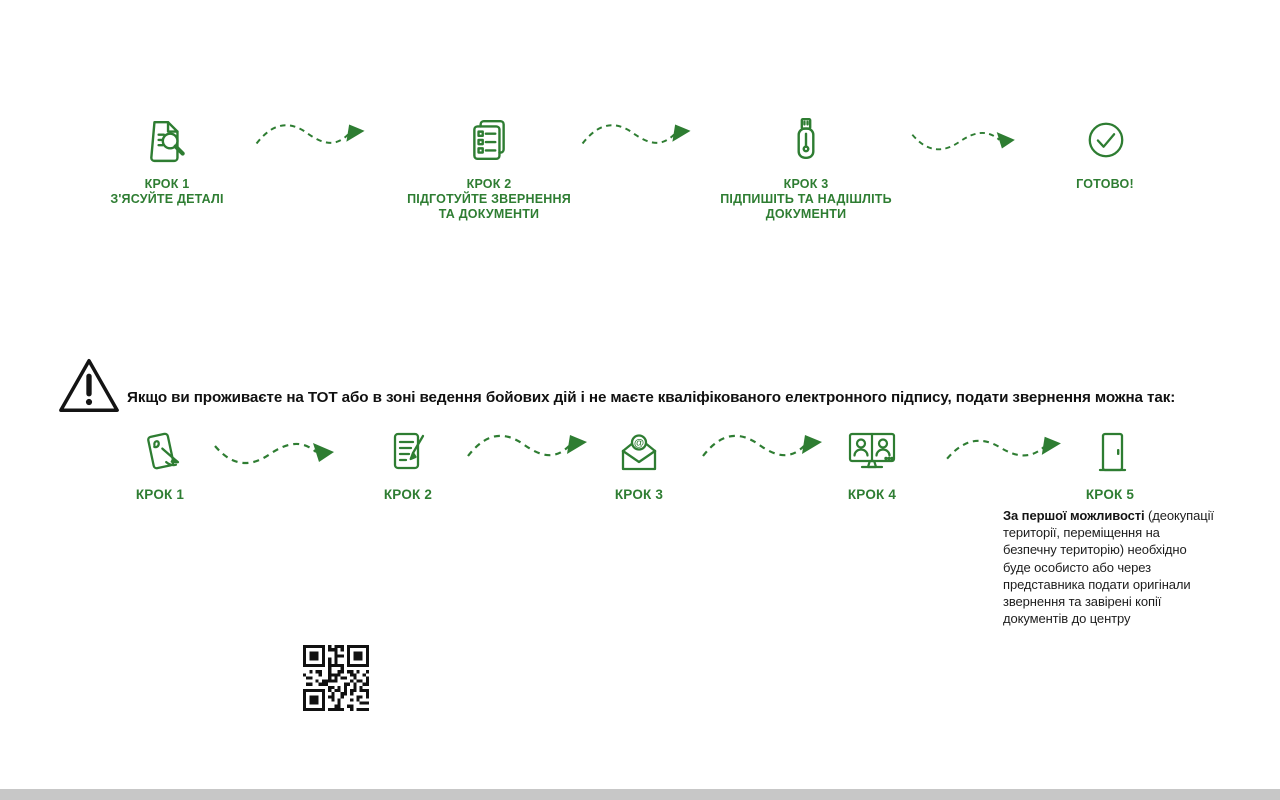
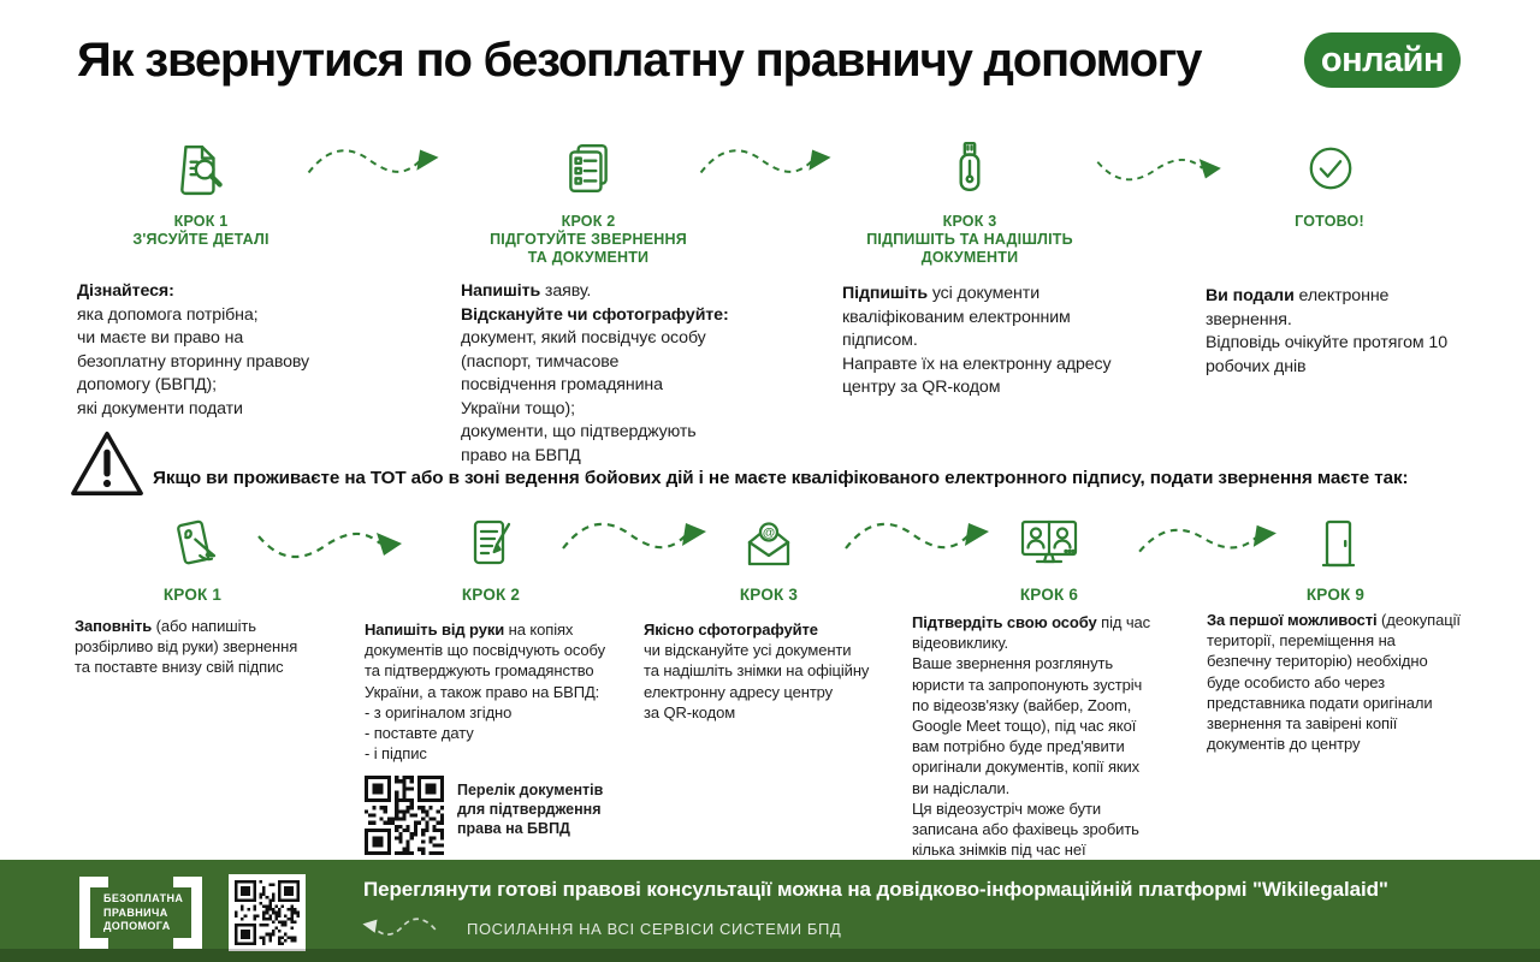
+ Як звернутися по безоплатну правничу допомогу
+ онлайн
  КРОК 1
  З'ЯСУЙТЕ ДЕТАЛІ
  КРОК 2
  ПІДГОТУЙТЕ ЗВЕРНЕННЯ
  ТА ДОКУМЕНТИ
  КРОК 3
  ПІДПИШІТЬ ТА НАДІШЛІТЬ
  ДОКУМЕНТИ
  ГОТОВО!
+ Дізнайтеся:
+ яка допомога потрібна;
+ чи маєте ви право на
+ безоплатну вторинну правову
+ допомогу (БВПД);
+ які документи подати
+ Напишіть заяву.
+ Відскануйте чи сфотографуйте:
+ документ, який посвідчує особу
+ (паспорт, тимчасове
+ посвідчення громадянина
+ України тощо);
+ документи, що підтверджують
+ право на БВПД
+ Підпишіть усі документи
+ кваліфікованим електронним
+ підписом.
+ Направте їх на електронну адресу
+ центру за QR-кодом
+ Ви подали електронне
+ звернення.
+ Відповідь очікуйте протягом 10
+ робочих днів
- Якщо ви проживаєте на ТОТ або в зоні ведення бойових дій і не маєте кваліфікованого електронного підпису, подати звернення можна так:
+ Якщо ви проживаєте на ТОТ або в зоні ведення бойових дій і не маєте кваліфікованого електронного підпису, подати звернення маєте так:
  @
  КРОК 1
  КРОК 2
  КРОК 3
- КРОК 4
+ КРОК 6
- КРОК 5
+ КРОК 9
+ Заповніть (або напишіть
+ розбірливо від руки) звернення
+ та поставте внизу свій підпис
+ Напишіть від руки на копіях
+ документів що посвідчують особу
+ та підтверджують громадянство
+ України, а також право на БВПД:
+ - з оригіналом згідно
+ - поставте дату
+ - і підпис
+ Якісно сфотографуйте
+ чи відскануйте усі документи
+ та надішліть знімки на офіційну
+ електронну адресу центру
+ за QR-кодом
+ Підтвердіть свою особу під час
+ відеовиклику.
+ Ваше звернення розглянуть
+ юристи та запропонують зустріч
+ по відеозв'язку (вайбер, Zoom,
+ Google Meet тощо), під час якої
+ вам потрібно буде пред'явити
+ оригінали документів, копії яких
+ ви надіслали.
+ Ця відеозустріч може бути
+ записана або фахівець зробить
+ кілька знімків під час неї
  За першої можливості (деокупації
  території, переміщення на
  безпечну територію) необхідно
  буде особисто або через
  представника подати оригінали
  звернення та завірені копії
  документів до центру
+ Перелік документів
+ для підтвердження
+ права на БВПД
+ БЕЗОПЛАТНА
+ ПРАВНИЧА
+ ДОПОМОГА
+ Переглянути готові правові консультації можна на довідково-інформаційній платформі "Wikilegalaid"
+ ПОСИЛАННЯ НА ВСІ СЕРВІСИ СИСТЕМИ БПД
